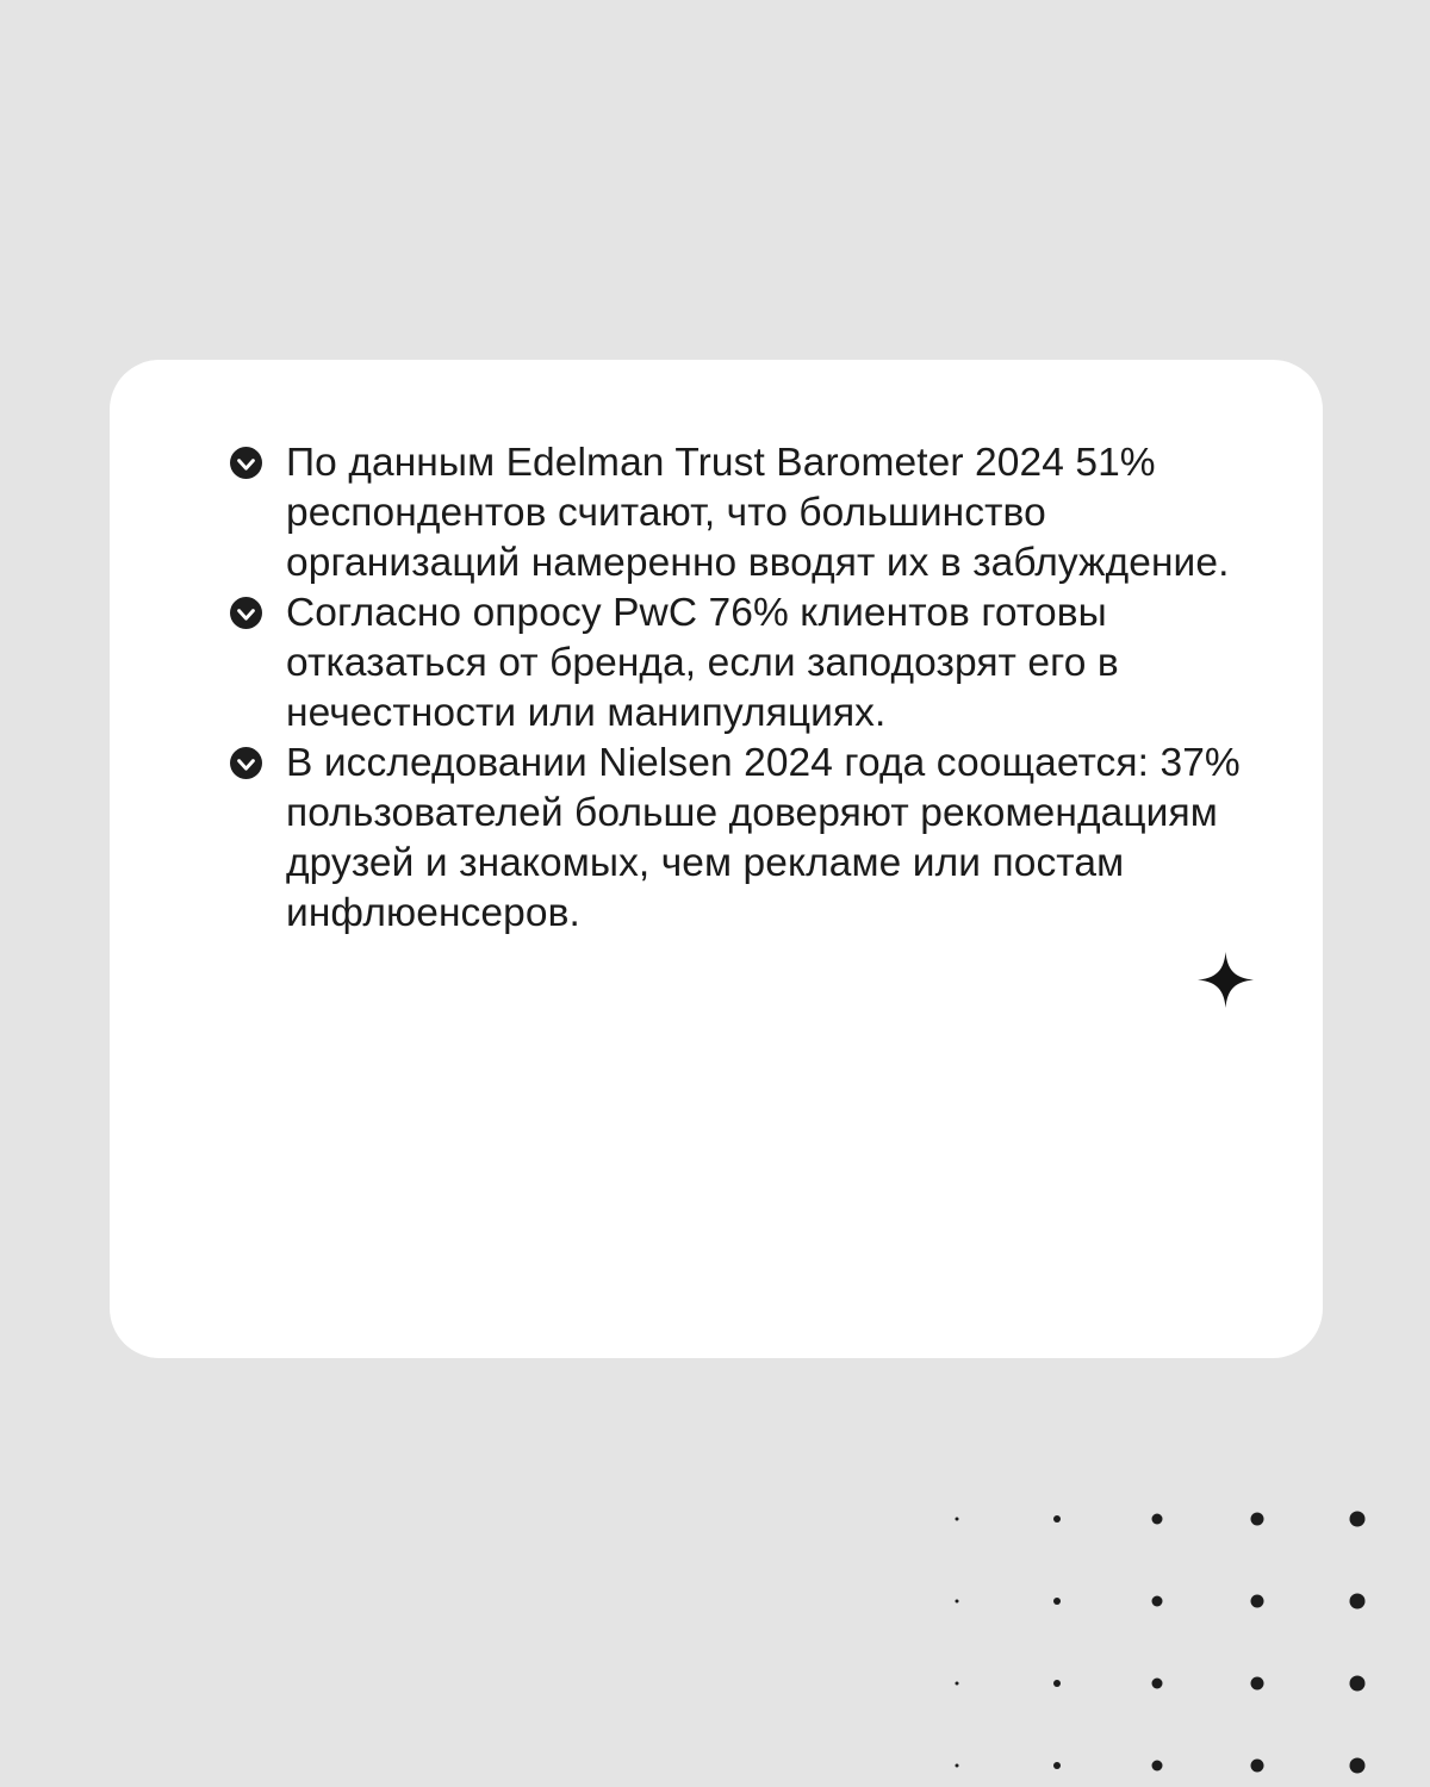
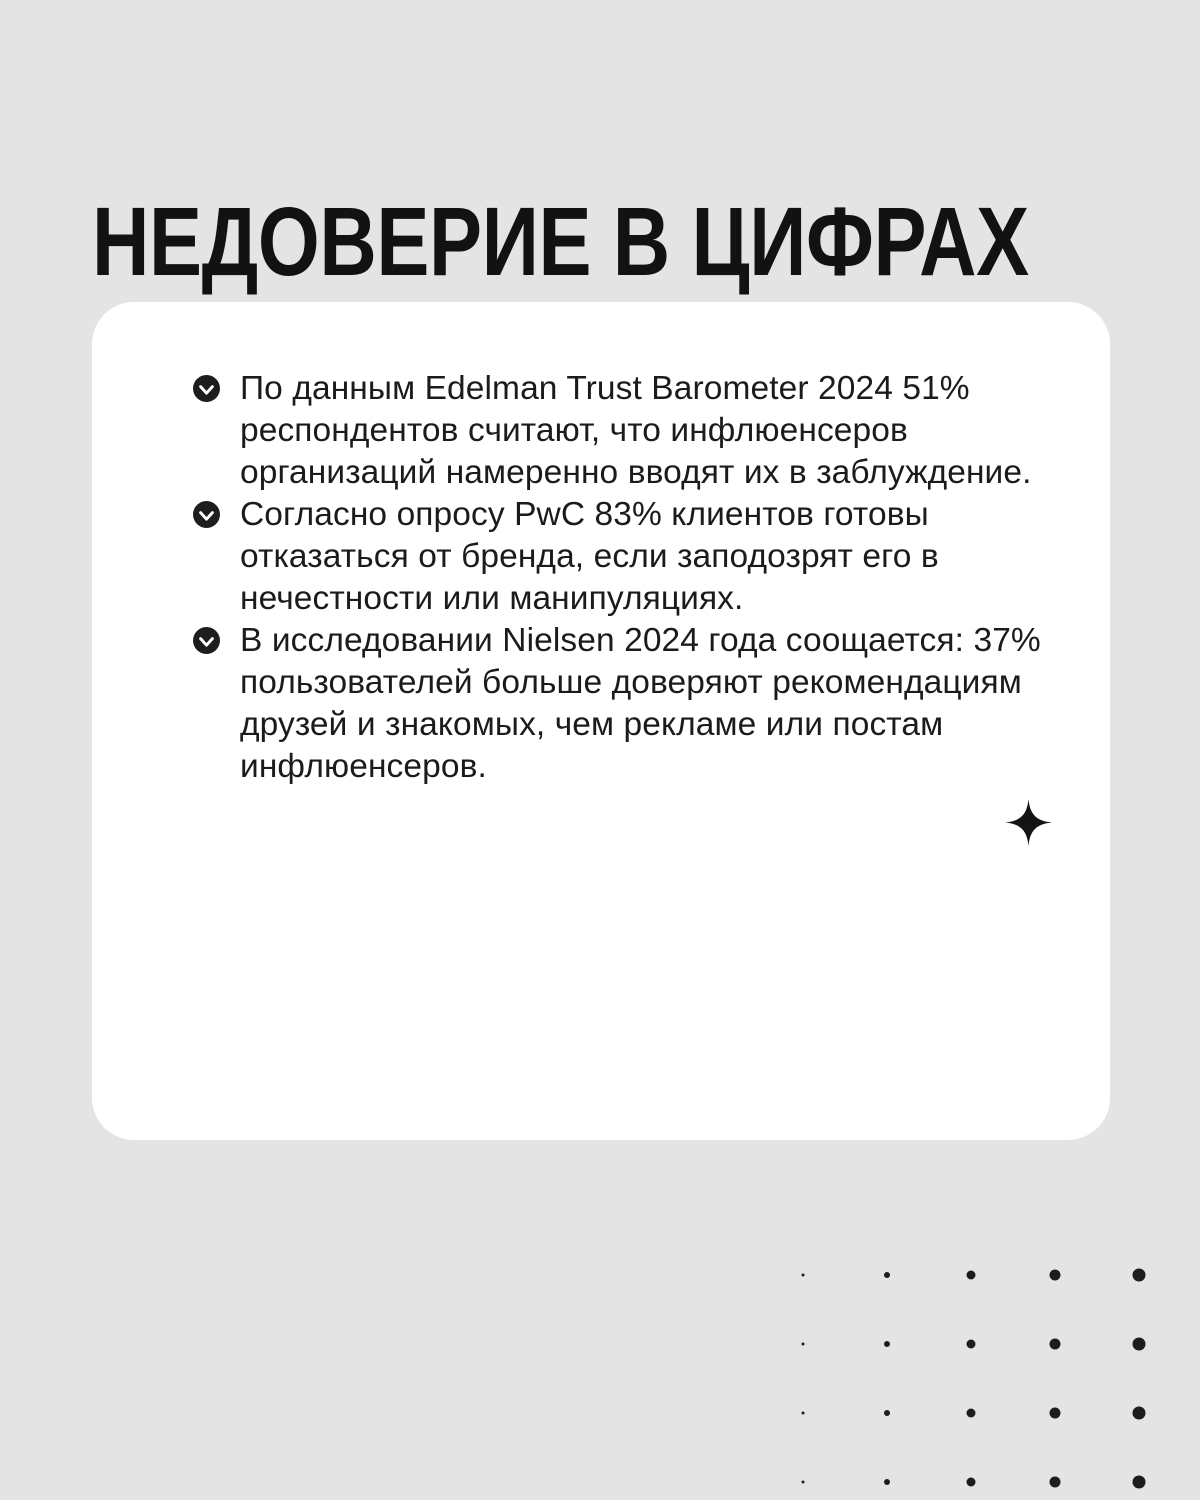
+ НЕДОВЕРИЕ В ЦИФРАХ
- По данным Edelman Trust Barometer 2024 51% респондентов считают, что большинство организаций намеренно вводят их в заблуждение.
+ По данным Edelman Trust Barometer 2024 51% респондентов считают, что инфлюенсеров организаций намеренно вводят их в заблуждение.
- Согласно опросу PwC 76% клиентов готовы отказаться от бренда, если заподозрят его в нечестности или манипуляциях.
+ Согласно опросу PwC 83% клиентов готовы отказаться от бренда, если заподозрят его в нечестности или манипуляциях.
  В исследовании Nielsen 2024 года соощается: 37% пользователей больше доверяют рекомендациям друзей и знакомых, чем рекламе или постам инфлюенсеров.
